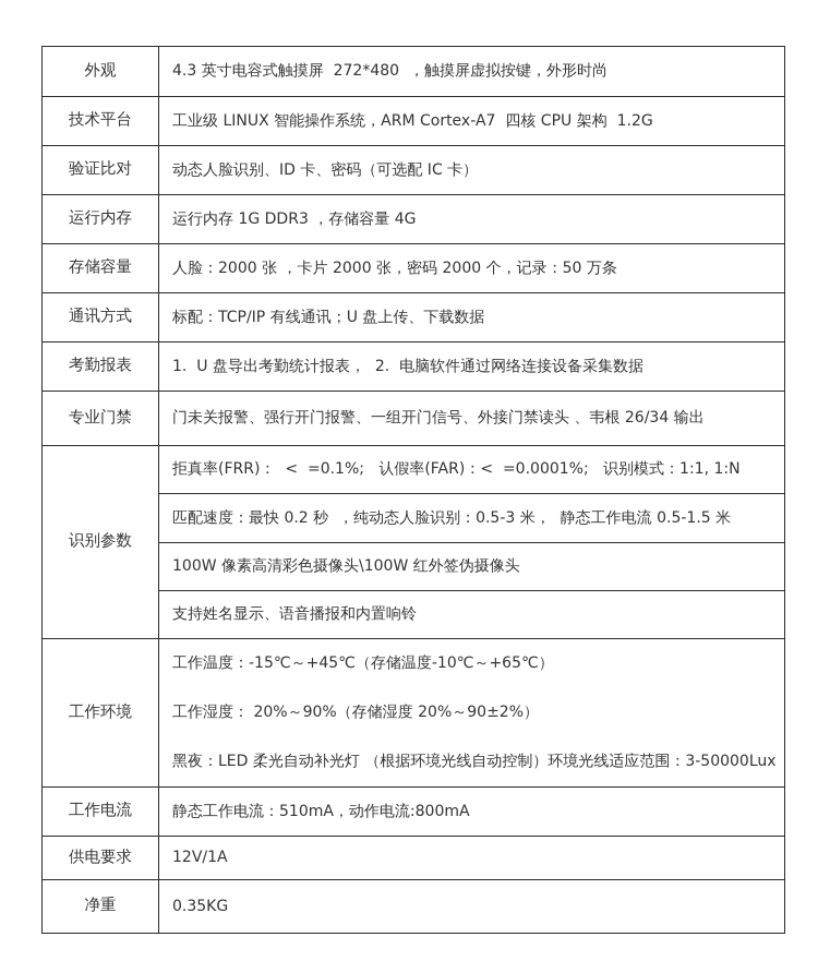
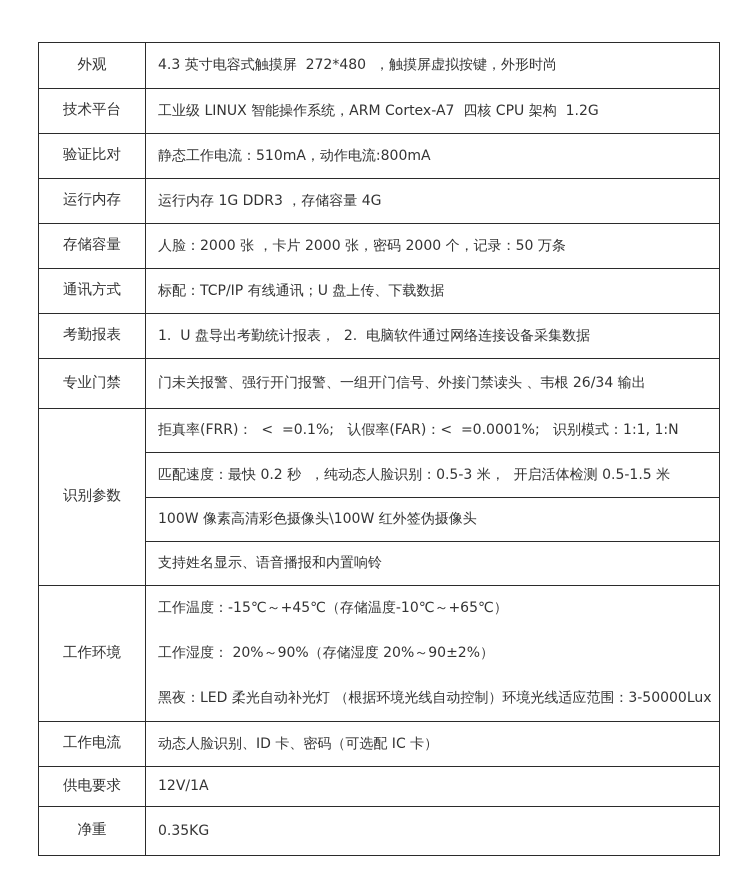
  外观	4.3 英寸电容式触摸屏 272*480 ，触摸屏虚拟按键，外形时尚
  技术平台	工业级 LINUX 智能操作系统，ARM Cortex-A7 四核 CPU 架构 1.2G
- 验证比对	动态人脸识别、ID 卡、密码（可选配 IC 卡）
+ 验证比对	静态工作电流：510mA，动作电流:800mA
  运行内存	运行内存 1G DDR3 ，存储容量 4G
  存储容量	人脸：2000 张 ，卡片 2000 张，密码 2000 个，记录：50 万条
  通讯方式	标配：TCP/IP 有线通讯；U 盘上传、下载数据
  考勤报表	1. U 盘导出考勤统计报表， 2. 电脑软件通过网络连接设备采集数据
  专业门禁	门未关报警、强行开门报警、一组开门信号、外接门禁读头 、韦根 26/34 输出
  识别参数	拒真率(FRR)： < =0.1%; 认假率(FAR)：< =0.0001%; 识别模式：1:1, 1:N
- 匹配速度：最快 0.2 秒 ，纯动态人脸识别：0.5-3 米， 静态工作电流 0.5-1.5 米
+ 匹配速度：最快 0.2 秒 ，纯动态人脸识别：0.5-3 米， 开启活体检测 0.5-1.5 米
  100W 像素高清彩色摄像头\100W 红外签伪摄像头
  支持姓名显示、语音播报和内置响铃
  工作环境	工作温度：-15℃～+45℃（存储温度-10℃～+65℃） 工作湿度： 20%～90%（存储湿度 20%～90±2%） 黑夜：LED 柔光自动补光灯 （根据环境光线自动控制）环境光线适应范围：3-50000Lux
- 工作电流	静态工作电流：510mA，动作电流:800mA
+ 工作电流	动态人脸识别、ID 卡、密码（可选配 IC 卡）
  供电要求	12V/1A
  净重	0.35KG
